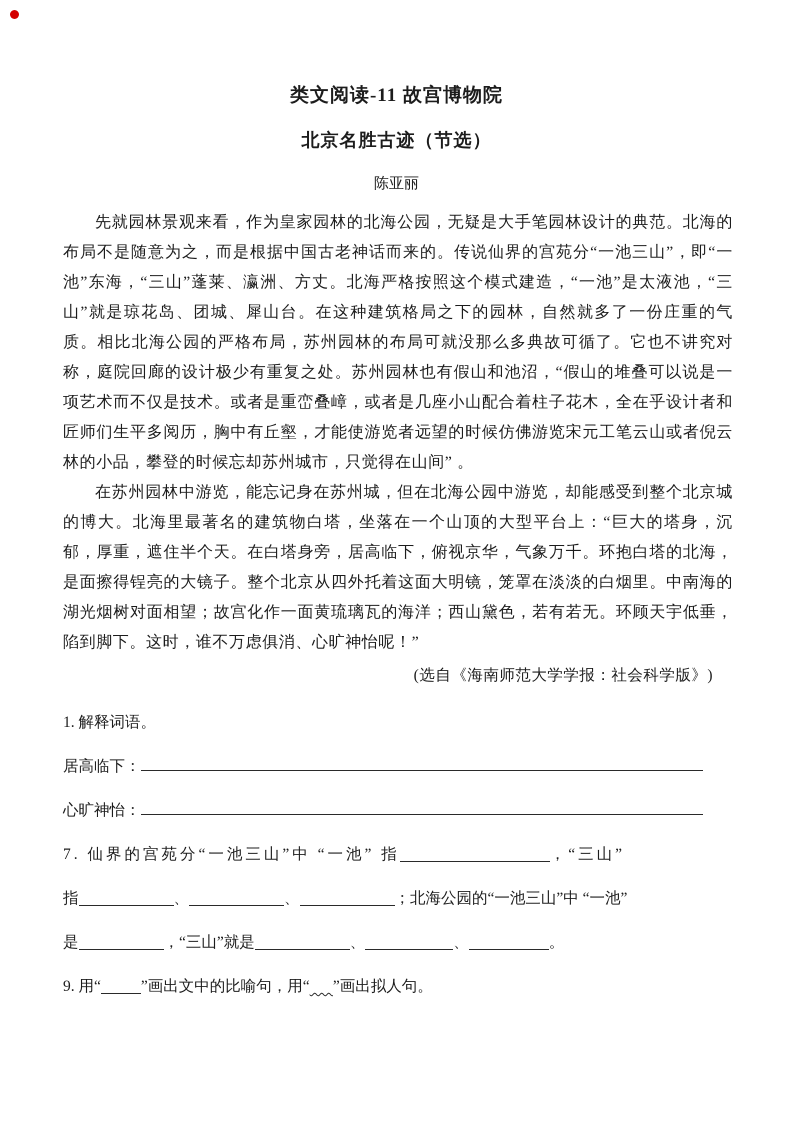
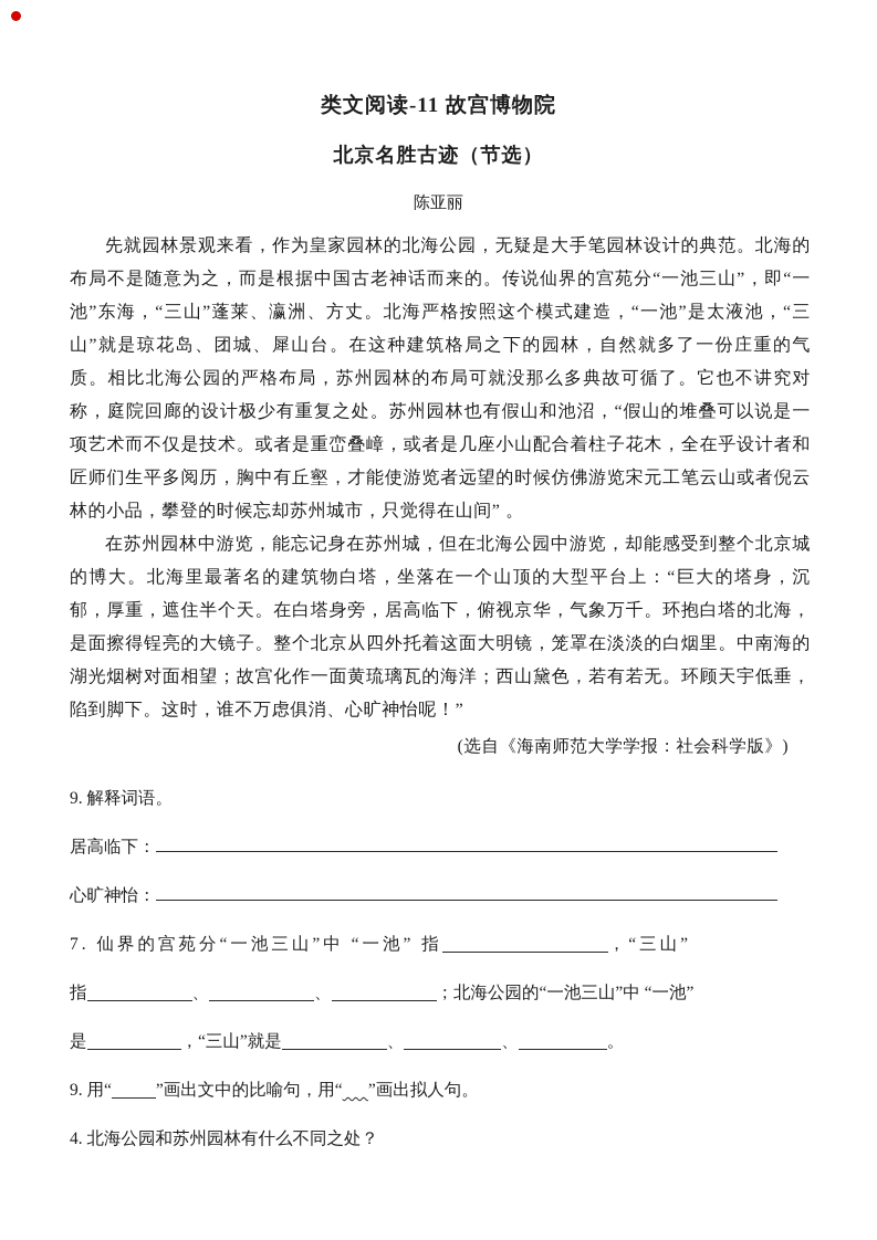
  类文阅读-11 故宫博物院
  北京名胜古迹（节选）
  陈亚丽
  先就园林景观来看，作为皇家园林的北海公园，无疑是大手笔园林设计的典范。北海的布局不是随意为之，而是根据中国古老神话而来的。传说仙界的宫苑分“一池三山”，即“一池”东海，“三山”蓬莱、瀛洲、方丈。北海严格按照这个模式建造，“一池”是太液池，“三山”就是琼花岛、团城、犀山台。在这种建筑格局之下的园林，自然就多了一份庄重的气质。相比北海公园的严格布局，苏州园林的布局可就没那么多典故可循了。它也不讲究对称，庭院回廊的设计极少有重复之处。苏州园林也有假山和池沼，“假山的堆叠可以说是一项艺术而不仅是技术。或者是重峦叠嶂，或者是几座小山配合着柱子花木，全在乎设计者和匠师们生平多阅历，胸中有丘壑，才能使游览者远望的时候仿佛游览宋元工笔云山或者倪云林的小品，攀登的时候忘却苏州城市，只觉得在山间” 。
  在苏州园林中游览，能忘记身在苏州城，但在北海公园中游览，却能感受到整个北京城的博大。北海里最著名的建筑物白塔，坐落在一个山顶的大型平台上：“巨大的塔身，沉郁，厚重，遮住半个天。在白塔身旁，居高临下，俯视京华，气象万千。环抱白塔的北海，是面擦得锃亮的大镜子。整个北京从四外托着这面大明镜，笼罩在淡淡的白烟里。中南海的湖光烟树对面相望；故宫化作一面黄琉璃瓦的海洋；西山黛色，若有若无。环顾天宇低垂，陷到脚下。这时，谁不万虑俱消、心旷神怡呢！”
  (选自《海南师范大学学报：社会科学版》)
- 1. 解释词语。
+ 9. 解释词语。
  居高临下：
  心旷神怡：
  7. 仙界的宫苑分“一池三山”中 “一池” 指 ，“三山”
  指 、 、 ；北海公园的“一池三山”中 “一池”
  是 ，“三山”就是 、 、 。
  9. 用“ ”画出文中的比喻句，用“ ”画出拟人句。
+ 4. 北海公园和苏州园林有什么不同之处？
